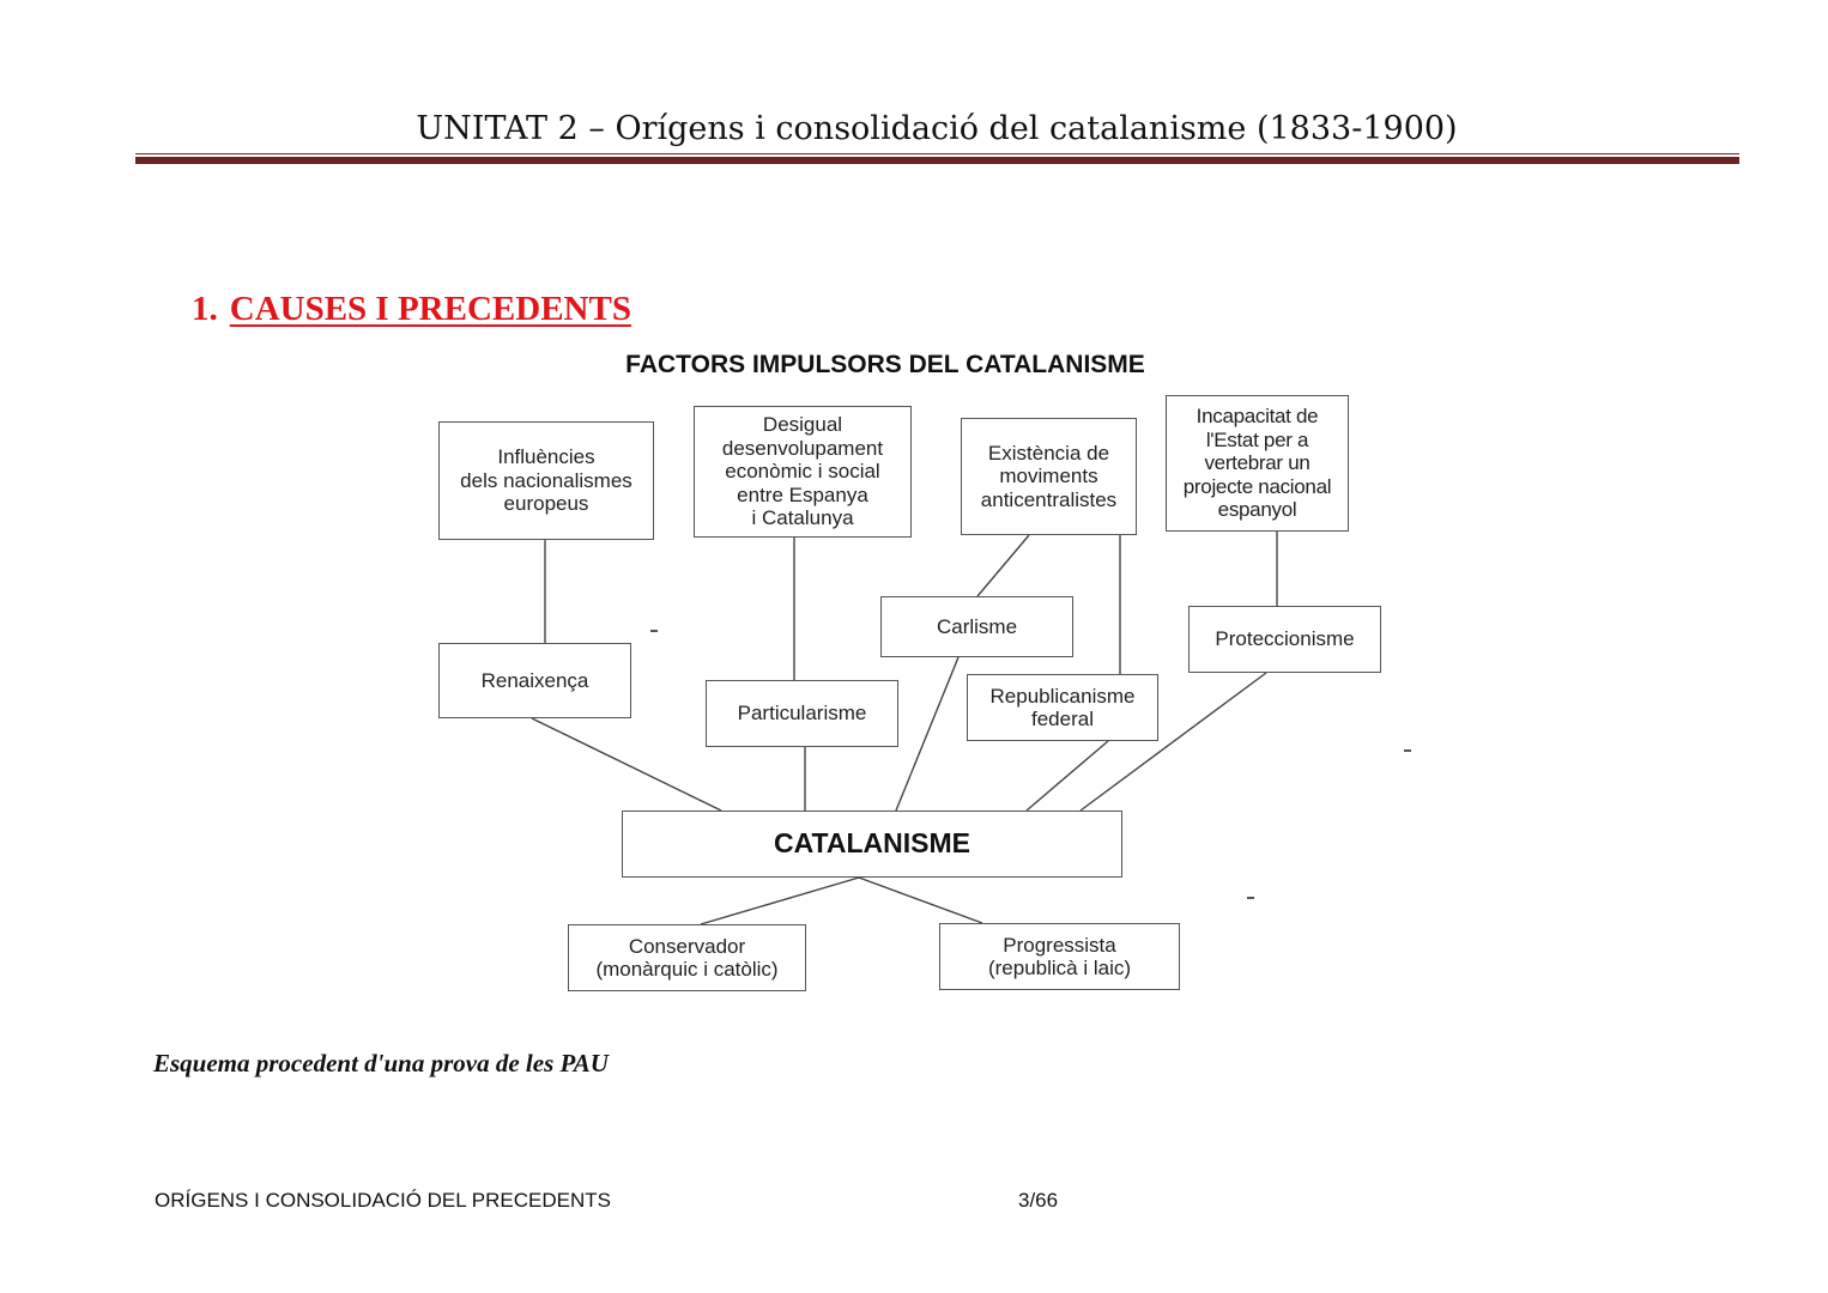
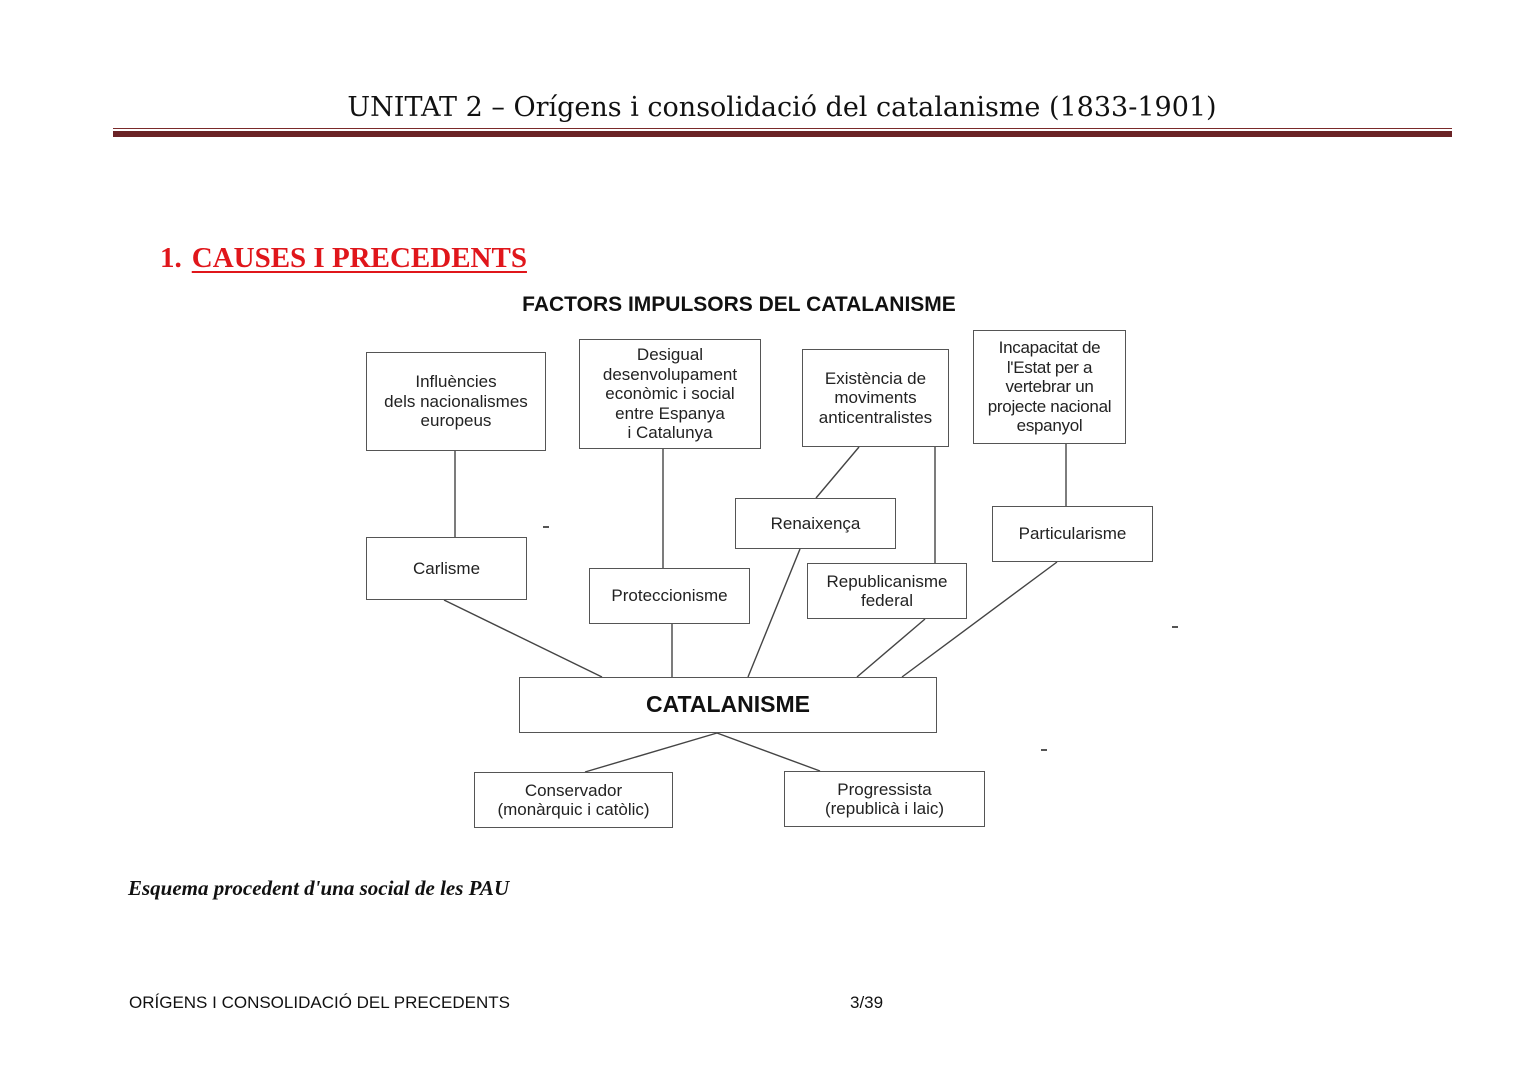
- UNITAT 2 – Orígens i consolidació del catalanisme (1833-1900)
+ UNITAT 2 – Orígens i consolidació del catalanisme (1833-1901)
  1. CAUSES I PRECEDENTS
  FACTORS IMPULSORS DEL CATALANISME
  Influències
  dels nacionalismes
  europeus
  Desigual
  desenvolupament
  econòmic i social
  entre Espanya
  i Catalunya
  Existència de
  moviments
  anticentralistes
  Incapacitat de
  l'Estat per a
  vertebrar un
  projecte nacional
  espanyol
- Renaixença
+ Carlisme
- Particularisme
+ Proteccionisme
- Carlisme
+ Renaixença
  Republicanisme
  federal
- Proteccionisme
+ Particularisme
  CATALANISME
  Conservador
  (monàrquic i catòlic)
  Progressista
  (republicà i laic)
- Esquema procedent d'una prova de les PAU
+ Esquema procedent d'una social de les PAU
  ORÍGENS I CONSOLIDACIÓ DEL PRECEDENTS
- 3/66
+ 3/39
